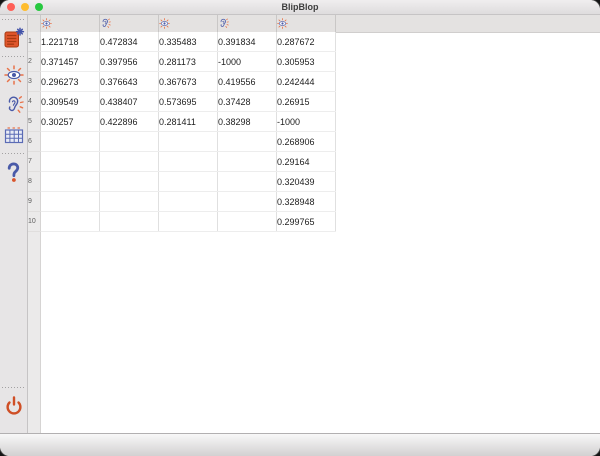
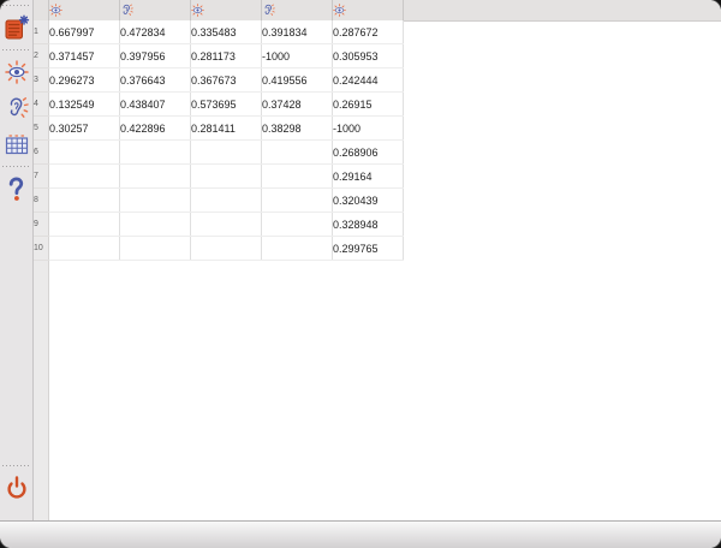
- BlipBlop
- 	1.221718	0.472834	0.335483	0.391834	0.287672
+ 	0.667997	0.472834	0.335483	0.391834	0.287672
  	0.371457	0.397956	0.281173	-1000	0.305953
  	0.296273	0.376643	0.367673	0.419556	0.242444
- 	0.309549	0.438407	0.573695	0.37428	0.26915
+ 	0.132549	0.438407	0.573695	0.37428	0.26915
  	0.30257	0.422896	0.281411	0.38298	-1000
  					0.268906
  					0.29164
  					0.320439
  					0.328948
  					0.299765
